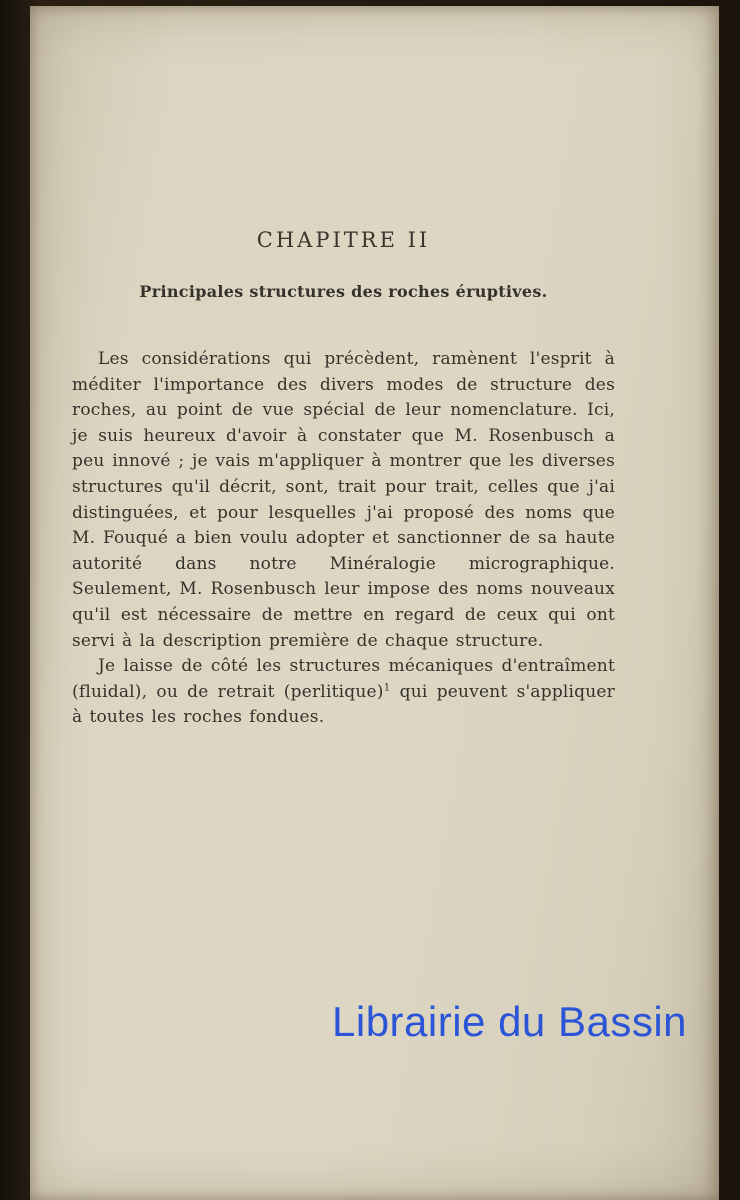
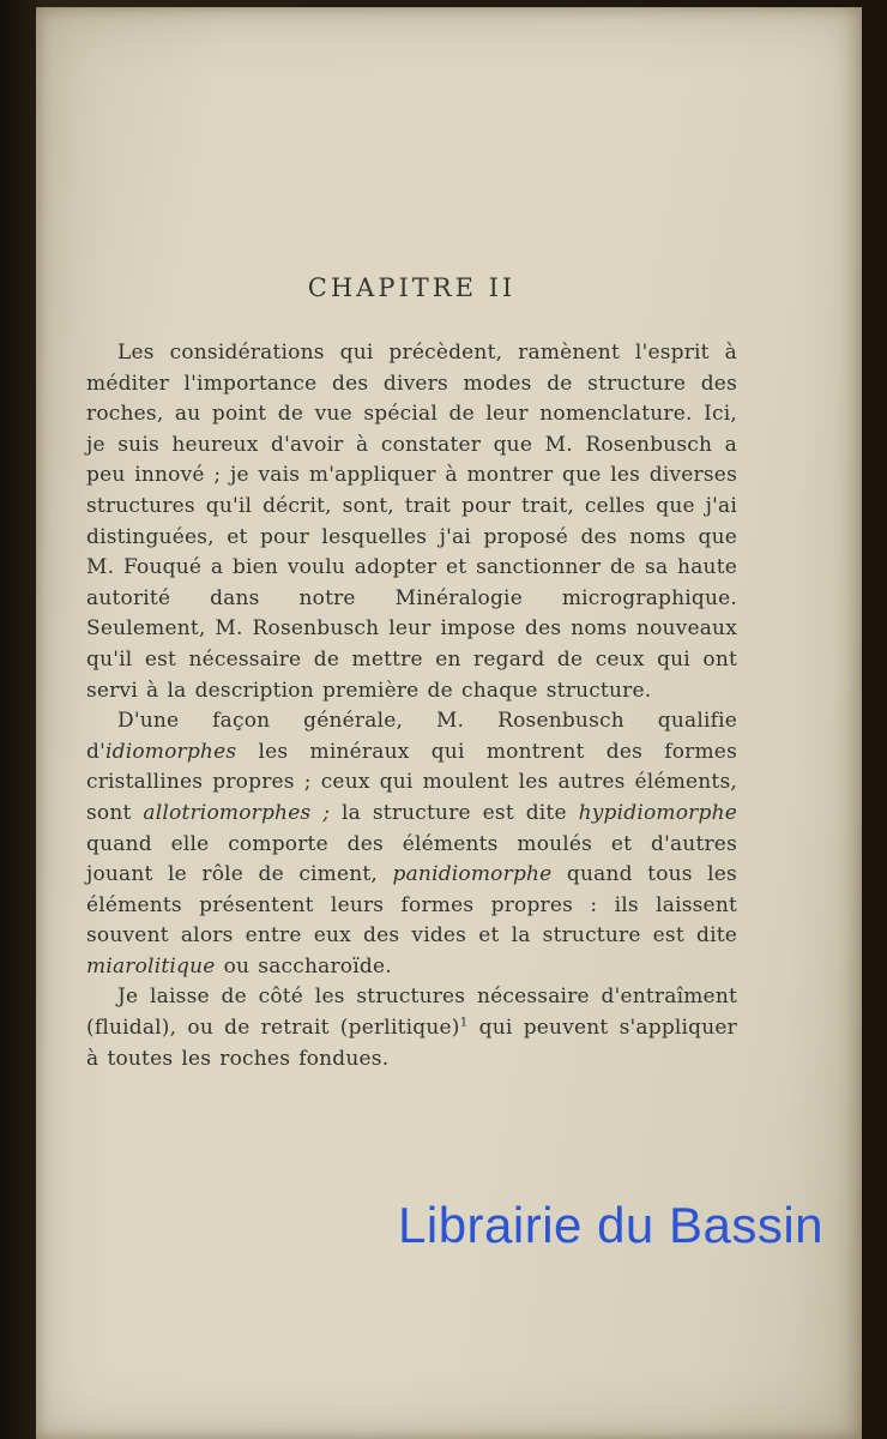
  CHAPITRE II
- Principales structures des roches éruptives.
  Les considérations qui précèdent, ramènent l'esprit à méditer l'importance des divers modes de structure des roches, au point de vue spécial de leur nomenclature. Ici, je suis heureux d'avoir à constater que M. Rosenbusch a peu innové ; je vais m'appliquer à montrer que les diverses structures qu'il décrit, sont, trait pour trait, celles que j'ai distinguées, et pour lesquelles j'ai proposé des noms que M. Fouqué a bien voulu adopter et sanctionner de sa haute autorité dans notre Minéralogie micrographique. Seulement, M. Rosenbusch leur impose des noms nouveaux qu'il est nécessaire de mettre en regard de ceux qui ont servi à la description première de chaque structure.
+ D'une façon générale, M. Rosenbusch qualifie d'idiomorphes les minéraux qui montrent des formes cristallines propres ; ceux qui moulent les autres éléments, sont allotriomorphes ; la structure est dite hypidiomorphe quand elle comporte des éléments moulés et d'autres jouant le rôle de ciment, panidiomorphe quand tous les éléments présentent leurs formes propres : ils laissent souvent alors entre eux des vides et la structure est dite miarolitique ou saccharoïde.
- Je laisse de côté les structures mécaniques d'entraîment (fluidal), ou de retrait (perlitique)1 qui peuvent s'appliquer à toutes les roches fondues.
+ Je laisse de côté les structures nécessaire d'entraîment (fluidal), ou de retrait (perlitique)1 qui peuvent s'appliquer à toutes les roches fondues.
  Librairie du Bassin
